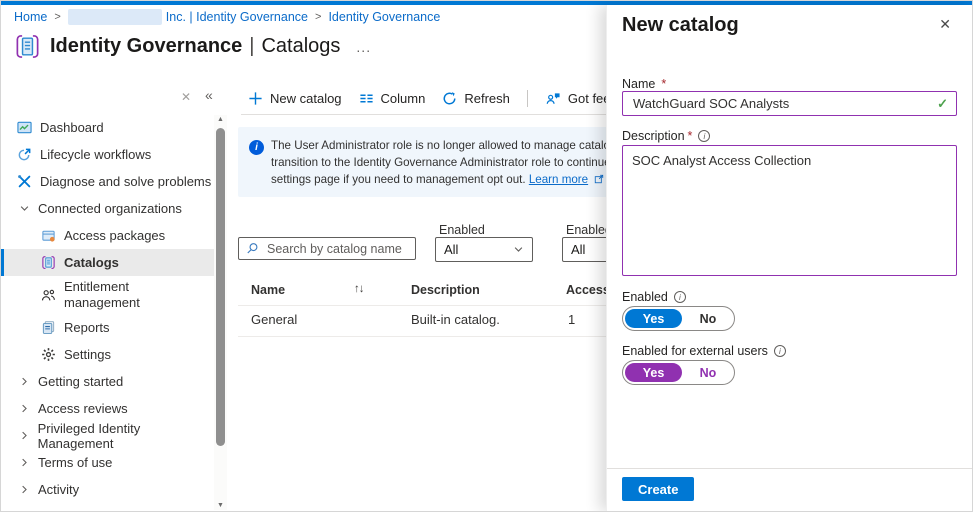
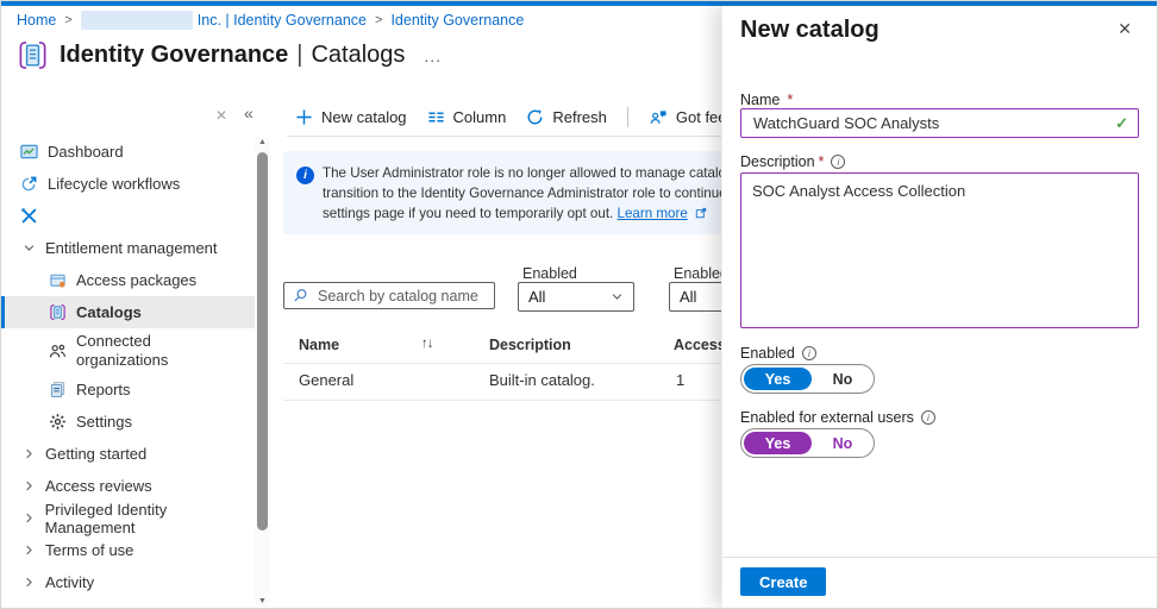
  Home
  >
  Inc. | Identity Governance
  >
  Identity Governance
  Identity Governance
  |
  Catalogs
  ...
  ✕
  «
  Dashboard
  Lifecycle workflows
- Diagnose and solve problems
- Connected organizations
+ Entitlement management
  Access packages
  Catalogs
- Entitlement management
+ Connected organizations
  Reports
  Settings
  Getting started
  Access reviews
  Privileged Identity Management
  Terms of use
  Activity
  New catalog
  Column
  Refresh
  i
  The User Administrator role is no longer allowed to manage catal
  transition to the Identity Governance Administrator role to continu
- settings page if you need to management opt out. Learn more
+ settings page if you need to temporarily opt out. Learn more
  Enabled
  Enable
  Search by catalog name
  All
  All
  Name
  ↑↓
  Description
  Acces
  General
  Built-in catalog.
  1
  New catalog
  ✕
  Name
  *
  WatchGuard SOC Analysts
  ✓
  Description
  *
  i
  SOC Analyst Access Collection
  Enabled
  i
  Yes
  No
  Enabled for external users
  i
  Yes
  No
  Create
